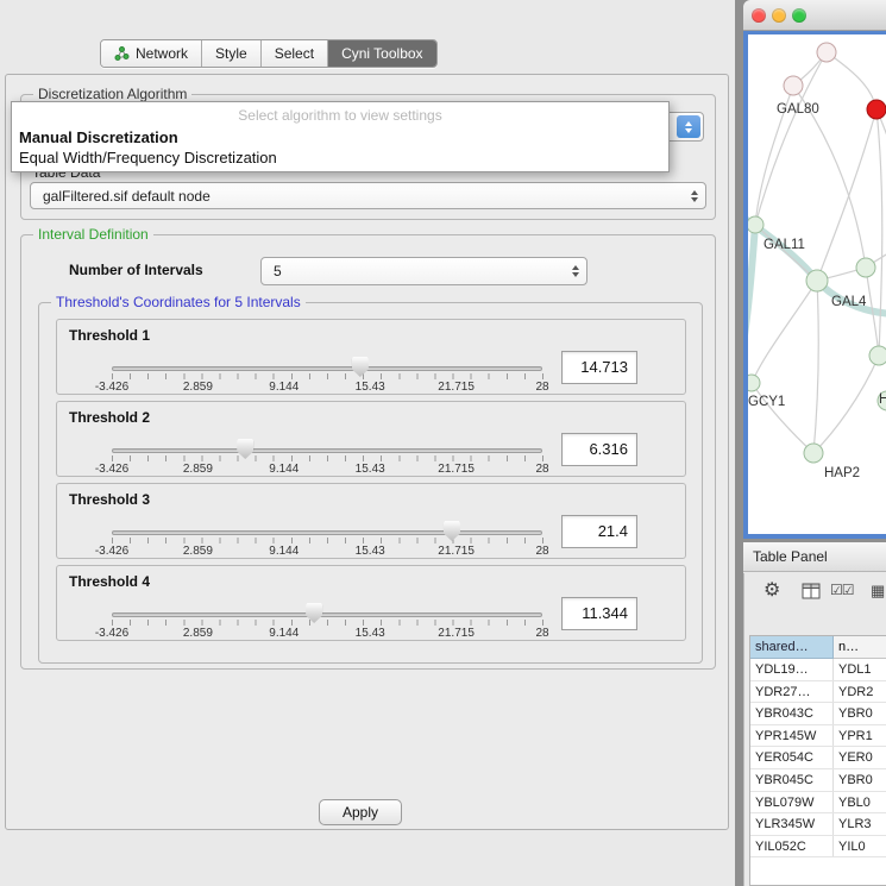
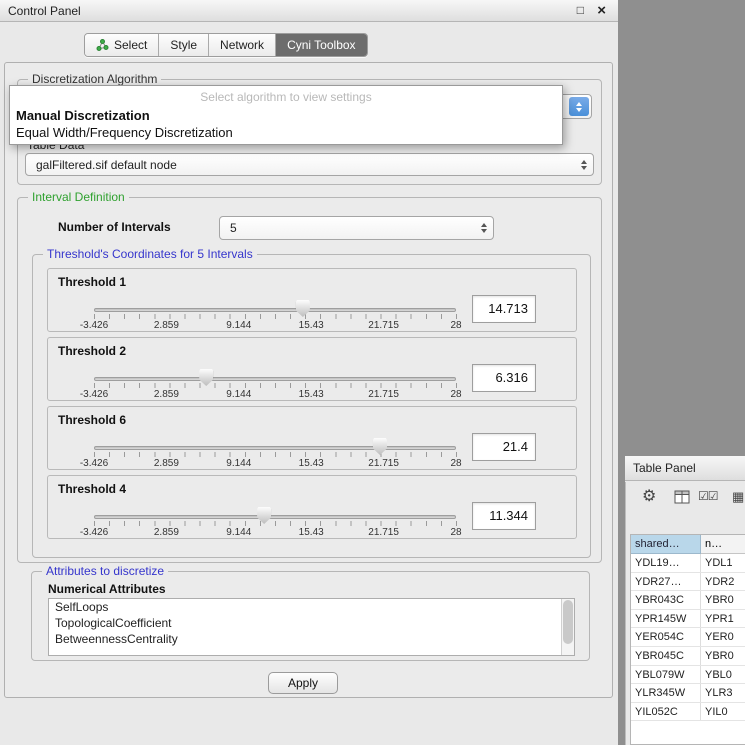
+ Control Panel
+ □
+ ×
- Network
+ Select
  Style
- Select
+ Network
  Cyni Toolbox
  Discretization Algorithm
  Select algorithm to view settings
  Manual Discretization
  Equal Width/Frequency Discretization
  Table Data
  galFiltered.sif default node
  Interval Definition
  Number of Intervals
  5
  Threshold's Coordinates for 5 Intervals
  Threshold 1
  -3.426
  2.859
  9.144
  15.43
  21.715
  28
  14.713
  Threshold 2
  -3.426
  2.859
  9.144
  15.43
  21.715
  28
  6.316
- Threshold 3
+ Threshold 6
  -3.426
  2.859
  9.144
  15.43
  21.715
  28
  21.4
  Threshold 4
  -3.426
  2.859
  9.144
  15.43
  21.715
  28
  11.344
+ Attributes to discretize
+ Numerical Attributes
+ SelfLoops
+ TopologicalCoefficient
+ BetweennessCentrality
  Apply
- GAL80
- GAL11
- GAL4
- GCY1
- HAP2
- H
  Table Panel
  ⚙
  ☑☑
  ▦
  shared…
  n…
  YDL19…
  YDL1
  YDR27…
  YDR2
  YBR043C
  YBR0
  YPR145W
  YPR1
  YER054C
  YER0
  YBR045C
  YBR0
  YBL079W
  YBL0
  YLR345W
  YLR3
  YIL052C
  YIL0
